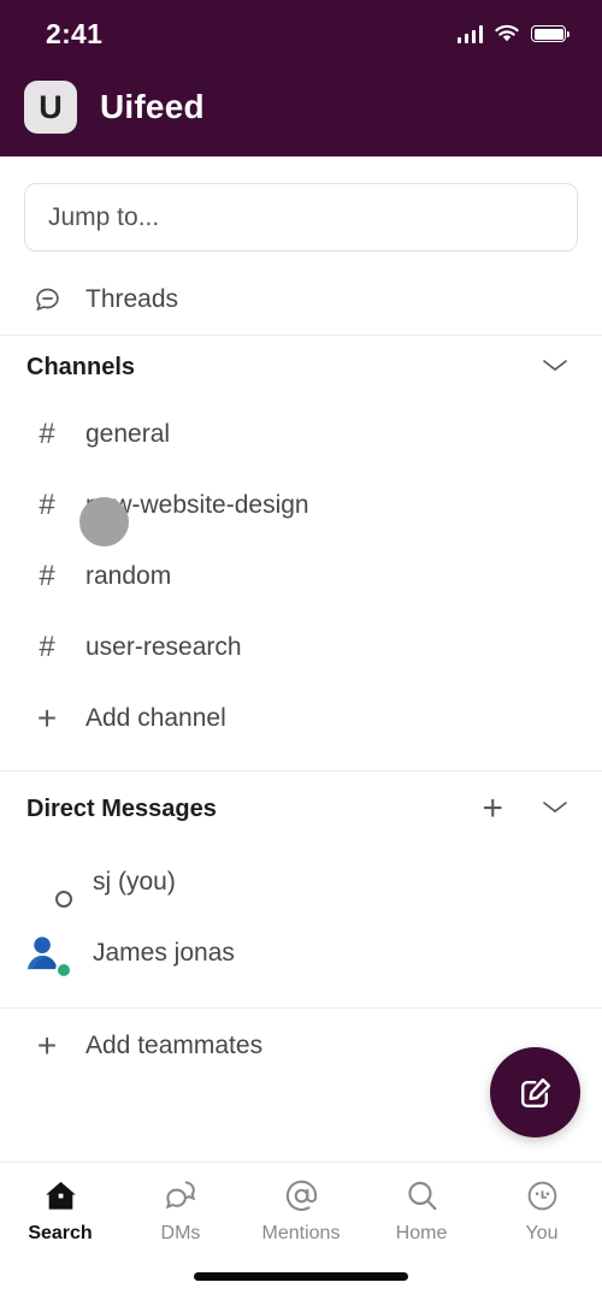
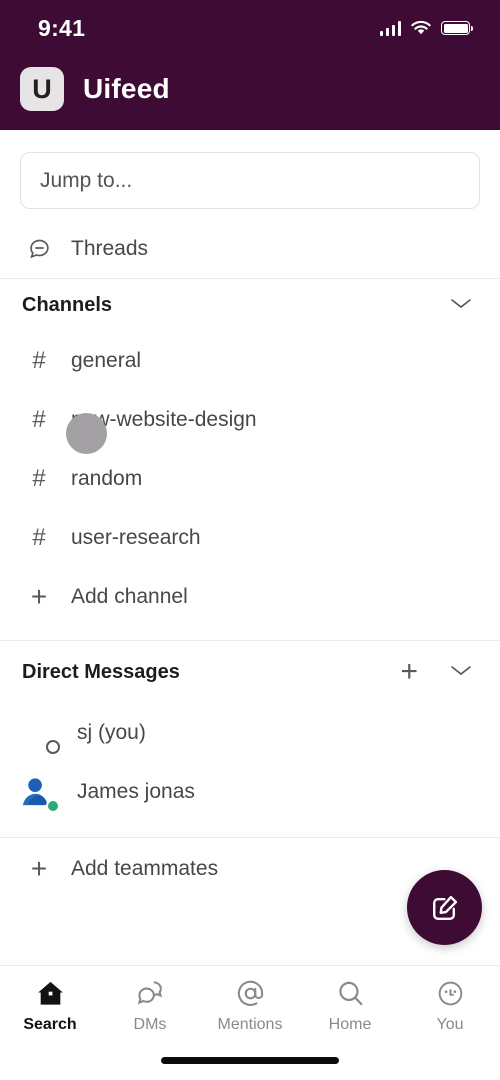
- 2:41
+ 9:41
  U
  Uifeed
  Jump to...
  Threads
  Channels
  #
  general
  #
  w-website-design
  #
  random
  #
  user-research
  +
  Add channel
  Direct Messages
  +
  sj (you)
  James jonas
  +
  Add teammates
  Search
  DMs
  Mentions
  Home
  You
